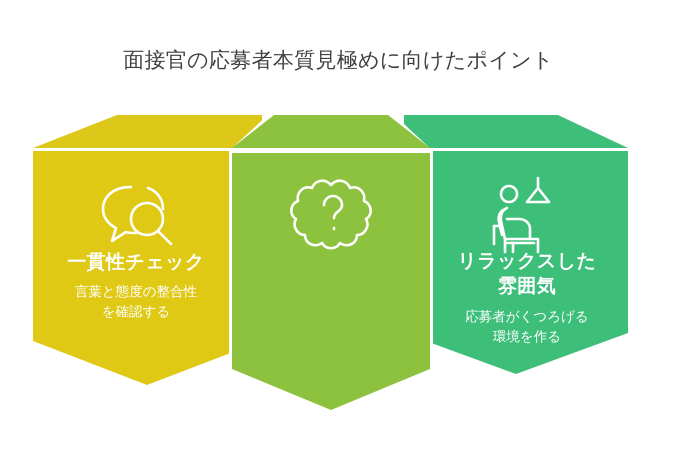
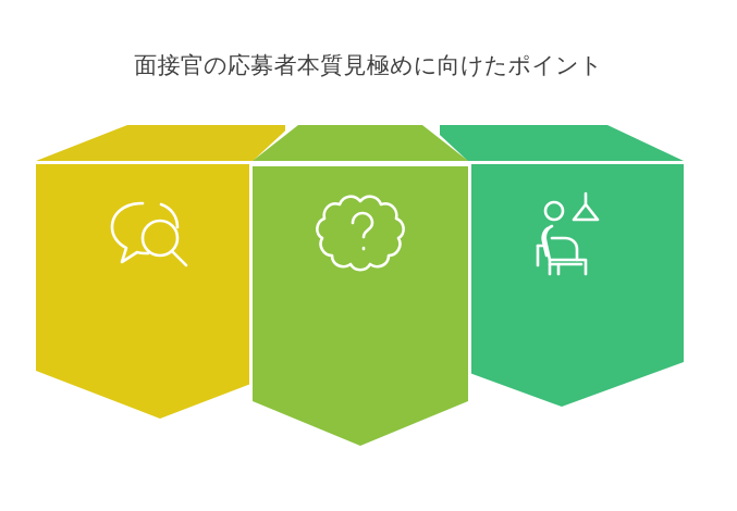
  面接官の応募者本質見極めに向けたポイント
- 一貫性チェック
- 言葉と態度の整合性
- を確認する
- リラックスした
- 雰囲気
- 応募者がくつろげる
- 環境を作る
